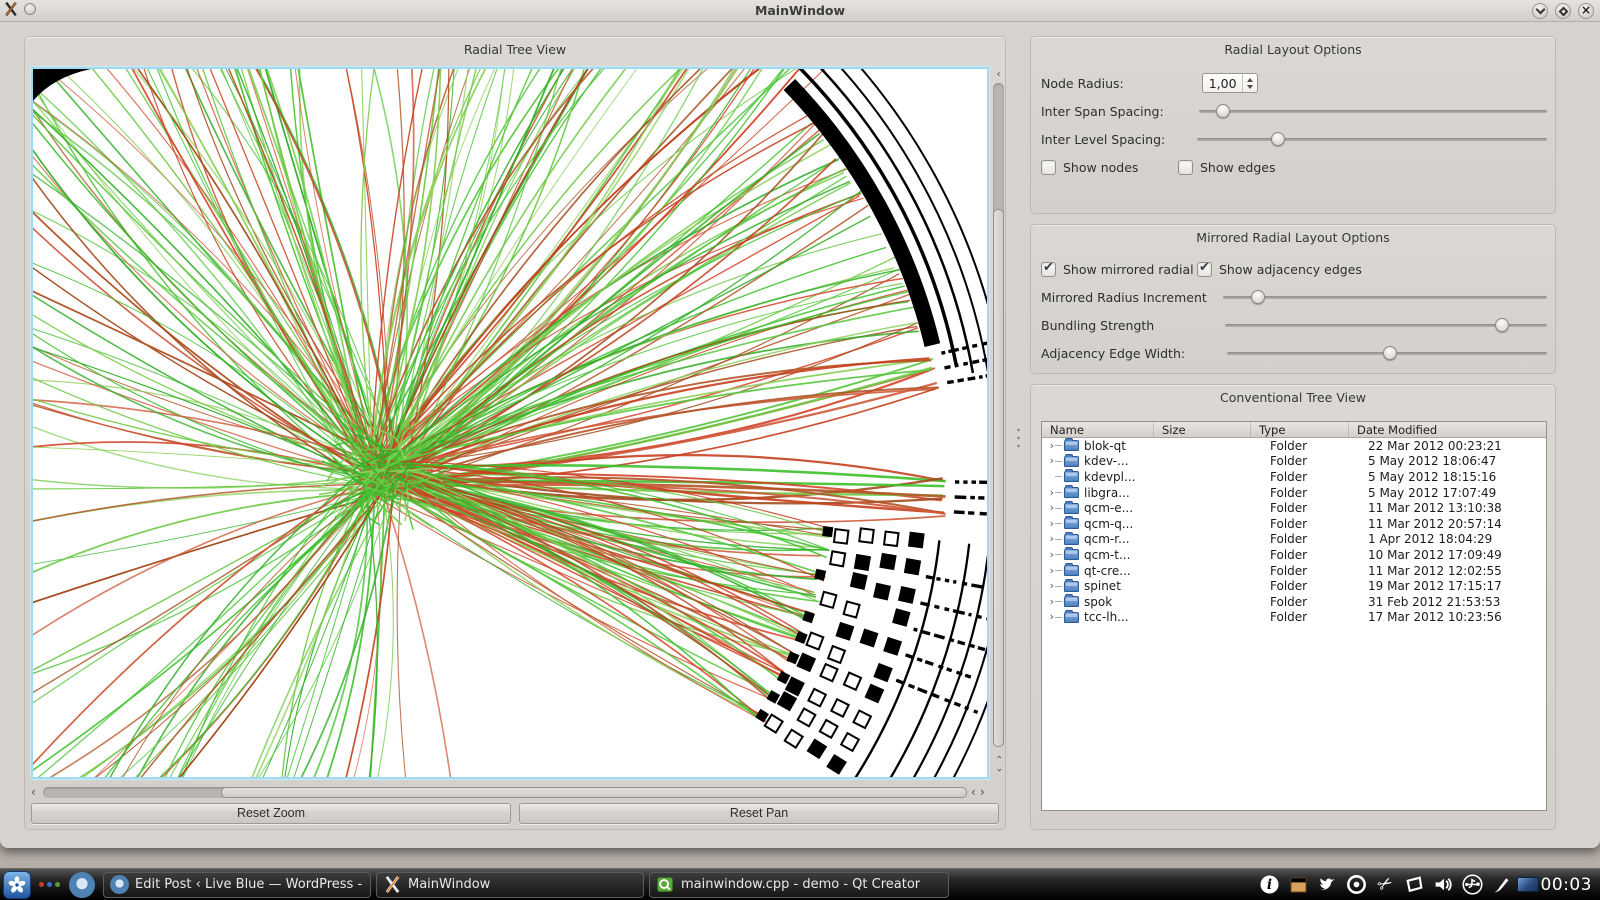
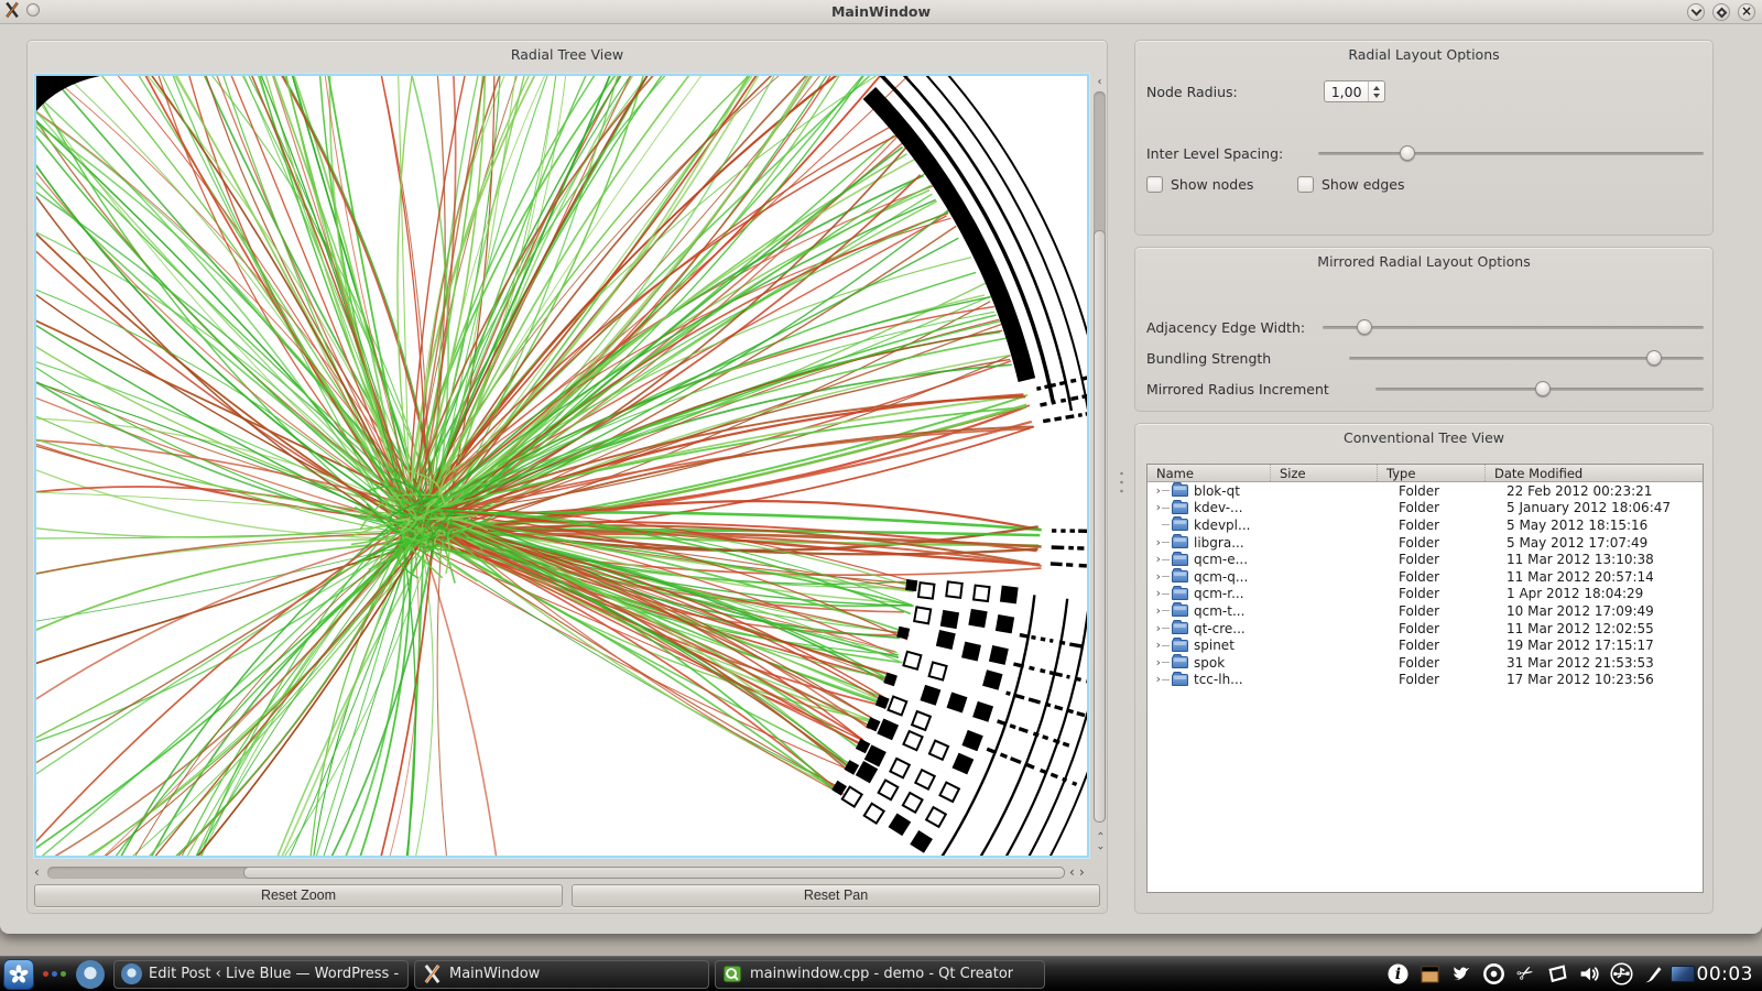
  MainWindow
  ×
  Radial Tree View
  ‹
  ‹
  ‹
  ›
  Reset Zoom
  Reset Pan
  Radial Layout Options
  Node Radius:
  1,00
- Inter Span Spacing:
  Inter Level Spacing:
  Show nodes
  Show edges
  Mirrored Radial Layout Options
- Show mirrored radial
- Show adjacency edges
- Mirrored Radius Increment
+ Adjacency Edge Width:
  Bundling Strength
- Adjacency Edge Width:
+ Mirrored Radius Increment
  Conventional Tree View
  Name
  Size
  Type
  Date Modified
  ›
  blok-qt
  Folder
- 22 Mar 2012 00:23:21
+ 22 Feb 2012 00:23:21
  ›
  kdev-...
  Folder
- 5 May 2012 18:06:47
+ 5 January 2012 18:06:47
  kdevpl...
  Folder
  5 May 2012 18:15:16
  ›
  libgra...
  Folder
  5 May 2012 17:07:49
  ›
  qcm-e...
  Folder
  11 Mar 2012 13:10:38
  ›
  qcm-q...
  Folder
  11 Mar 2012 20:57:14
  ›
  qcm-r...
  Folder
  1 Apr 2012 18:04:29
  ›
  qcm-t...
  Folder
  10 Mar 2012 17:09:49
  ›
  qt-cre...
  Folder
  11 Mar 2012 12:02:55
  ›
  spinet
  Folder
  19 Mar 2012 17:15:17
  ›
  spok
  Folder
- 31 Feb 2012 21:53:53
+ 31 Mar 2012 21:53:53
  ›
  tcc-lh...
  Folder
  17 Mar 2012 10:23:56
  Edit Post ‹ Live Blue — WordPress -
  MainWindow
  mainwindow.cpp - demo - Qt Creator
  i
  00:03
